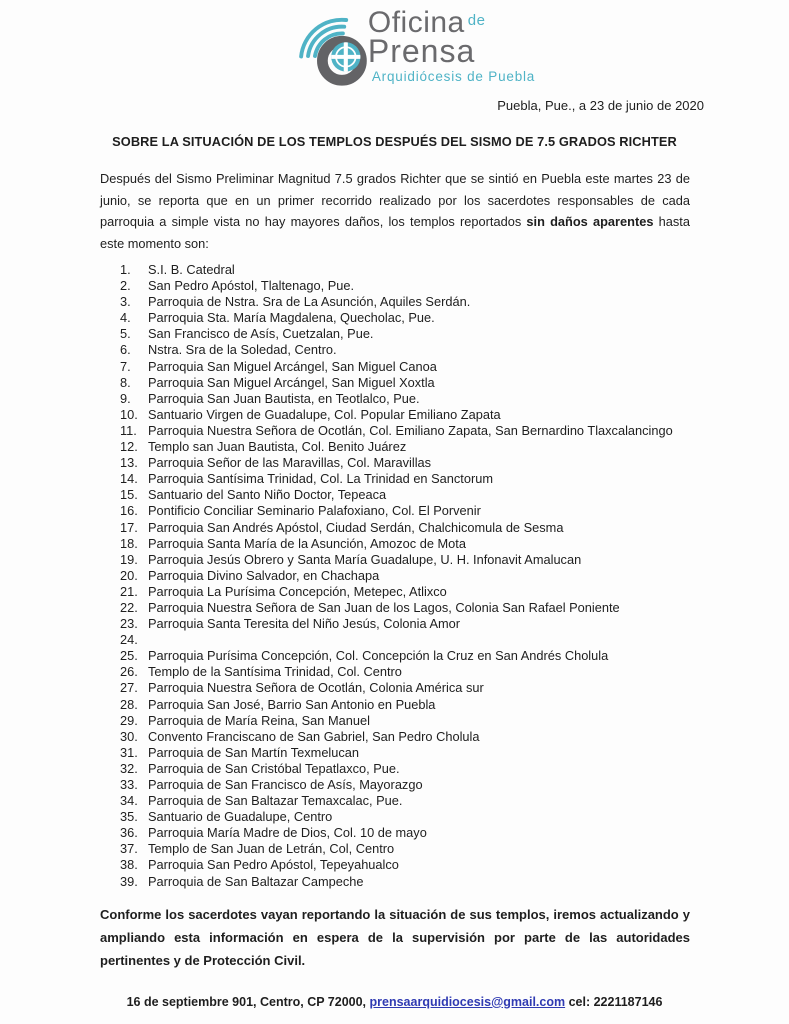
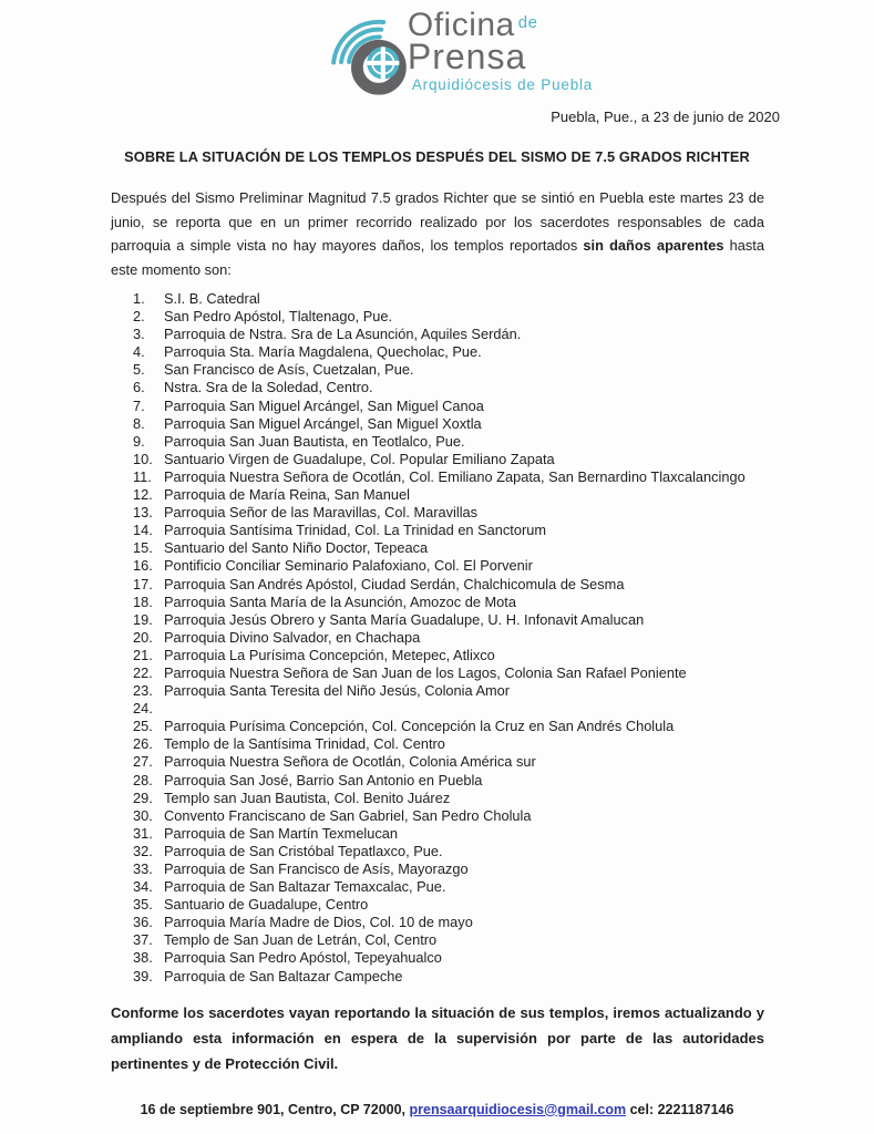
  Oficina de
  Prensa
  Arquidiócesis de Puebla
  Puebla, Pue., a 23 de junio de 2020
  SOBRE LA SITUACIÓN DE LOS TEMPLOS DESPUÉS DEL SISMO DE 7.5 GRADOS RICHTER
  Después del Sismo Preliminar Magnitud 7.5 grados Richter que se sintió en Puebla este martes 23 de junio, se reporta que en un primer recorrido realizado por los sacerdotes responsables de cada parroquia a simple vista no hay mayores daños, los templos reportados sin daños aparentes hasta este momento son:
  1.
  S.I. B. Catedral
  2.
  San Pedro Apóstol, Tlaltenago, Pue.
  3.
  Parroquia de Nstra. Sra de La Asunción, Aquiles Serdán.
  4.
  Parroquia Sta. María Magdalena, Quecholac, Pue.
  5.
  San Francisco de Asís, Cuetzalan, Pue.
  6.
  Nstra. Sra de la Soledad, Centro.
  7.
  Parroquia San Miguel Arcángel, San Miguel Canoa
  8.
  Parroquia San Miguel Arcángel, San Miguel Xoxtla
  9.
  Parroquia San Juan Bautista, en Teotlalco, Pue.
  10.
  Santuario Virgen de Guadalupe, Col. Popular Emiliano Zapata
  11.
  Parroquia Nuestra Señora de Ocotlán, Col. Emiliano Zapata, San Bernardino Tlaxcalancingo
  12.
- Templo san Juan Bautista, Col. Benito Juárez
+ Parroquia de María Reina, San Manuel
  13.
  Parroquia Señor de las Maravillas, Col. Maravillas
  14.
  Parroquia Santísima Trinidad, Col. La Trinidad en Sanctorum
  15.
  Santuario del Santo Niño Doctor, Tepeaca
  16.
  Pontificio Conciliar Seminario Palafoxiano, Col. El Porvenir
  17.
  Parroquia San Andrés Apóstol, Ciudad Serdán, Chalchicomula de Sesma
  18.
  Parroquia Santa María de la Asunción, Amozoc de Mota
  19.
  Parroquia Jesús Obrero y Santa María Guadalupe, U. H. Infonavit Amalucan
  20.
  Parroquia Divino Salvador, en Chachapa
  21.
  Parroquia La Purísima Concepción, Metepec, Atlixco
  22.
  Parroquia Nuestra Señora de San Juan de los Lagos, Colonia San Rafael Poniente
  23.
  Parroquia Santa Teresita del Niño Jesús, Colonia Amor
  24.
  25.
  Parroquia Purísima Concepción, Col. Concepción la Cruz en San Andrés Cholula
  26.
  Templo de la Santísima Trinidad, Col. Centro
  27.
  Parroquia Nuestra Señora de Ocotlán, Colonia América sur
  28.
  Parroquia San José, Barrio San Antonio en Puebla
  29.
- Parroquia de María Reina, San Manuel
+ Templo san Juan Bautista, Col. Benito Juárez
  30.
  Convento Franciscano de San Gabriel, San Pedro Cholula
  31.
  Parroquia de San Martín Texmelucan
  32.
  Parroquia de San Cristóbal Tepatlaxco, Pue.
  33.
  Parroquia de San Francisco de Asís, Mayorazgo
  34.
  Parroquia de San Baltazar Temaxcalac, Pue.
  35.
  Santuario de Guadalupe, Centro
  36.
  Parroquia María Madre de Dios, Col. 10 de mayo
  37.
  Templo de San Juan de Letrán, Col, Centro
  38.
  Parroquia San Pedro Apóstol, Tepeyahualco
  39.
  Parroquia de San Baltazar Campeche
  Conforme los sacerdotes vayan reportando la situación de sus templos, iremos actualizando y ampliando esta información en espera de la supervisión por parte de las autoridades pertinentes y de Protección Civil.
  16 de septiembre 901, Centro, CP 72000, prensaarquidiocesis@gmail.com cel: 2221187146
